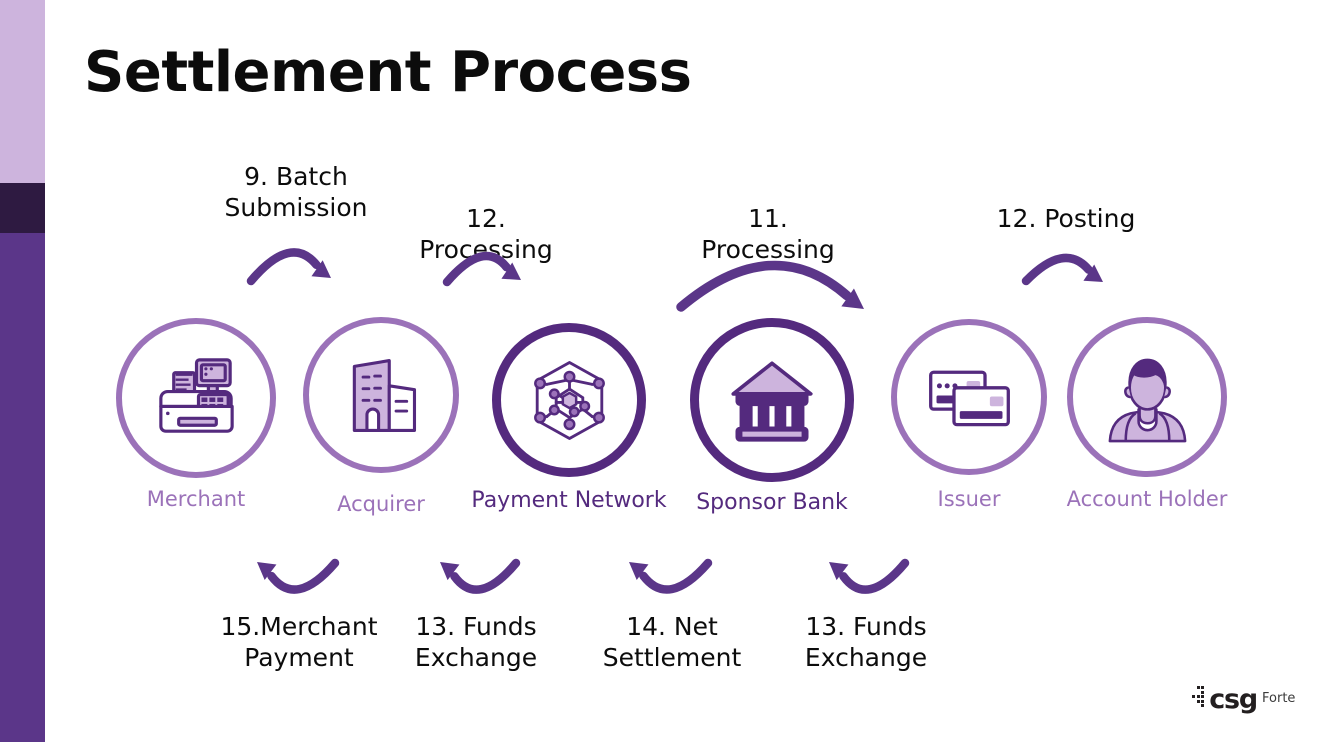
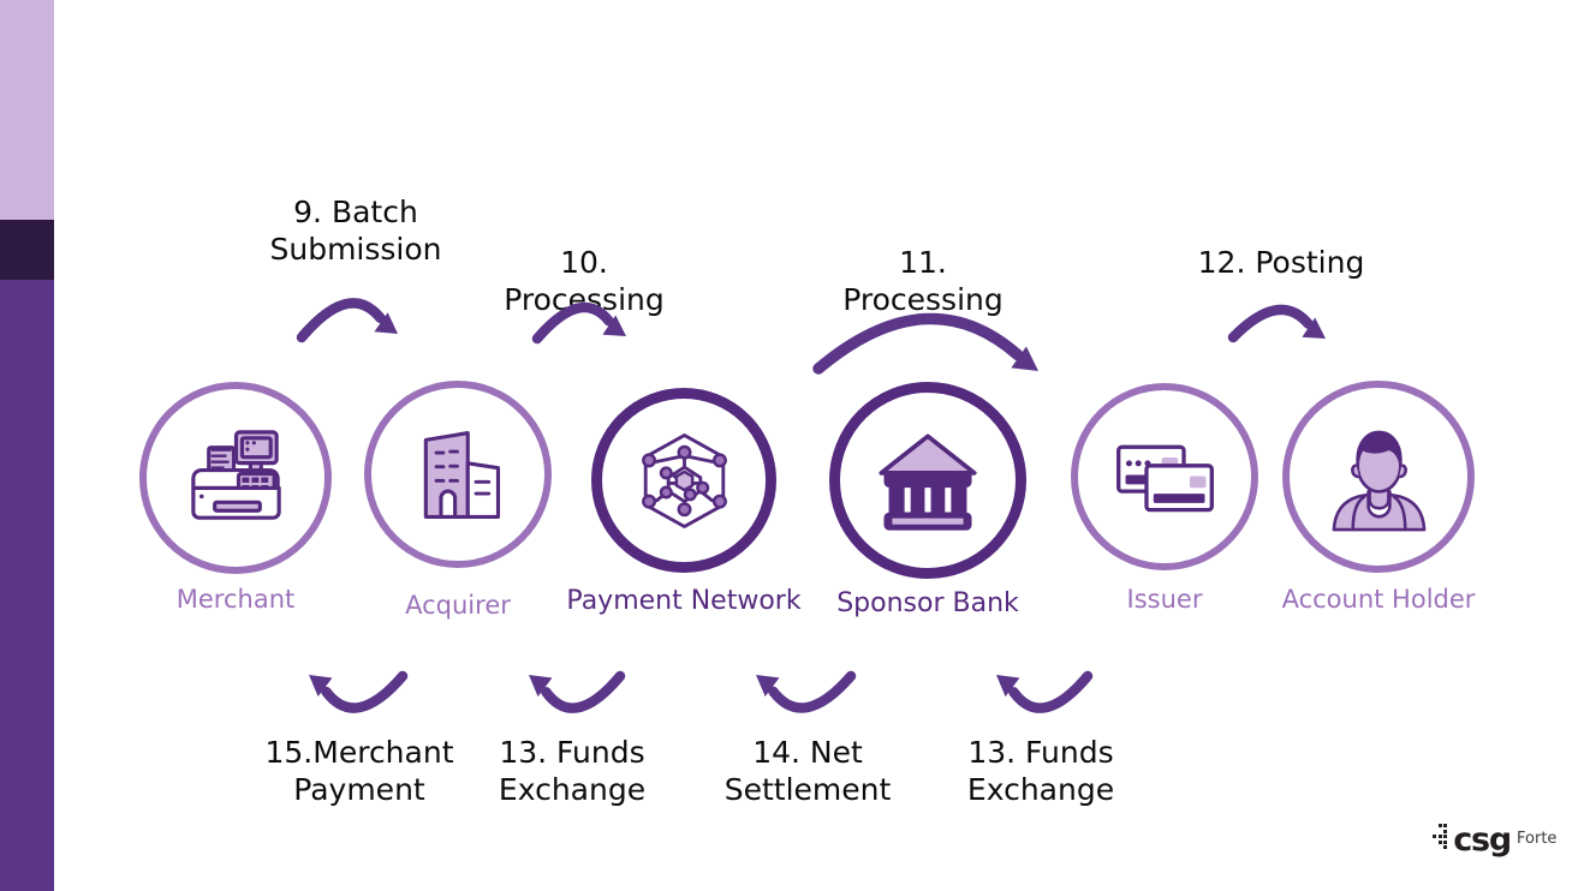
- Settlement Process
  Merchant
  Acquirer
  Payment Network
  Sponsor Bank
  Issuer
  Account Holder
  9. Batch
  Submission
- 12. Processing
+ 10. Processing
  11. Processing
  12. Posting
  15.Merchant
  Payment
  13. Funds
  Exchange
  14. Net
  Settlement
  13. Funds
  Exchange
  csg
  Forte
